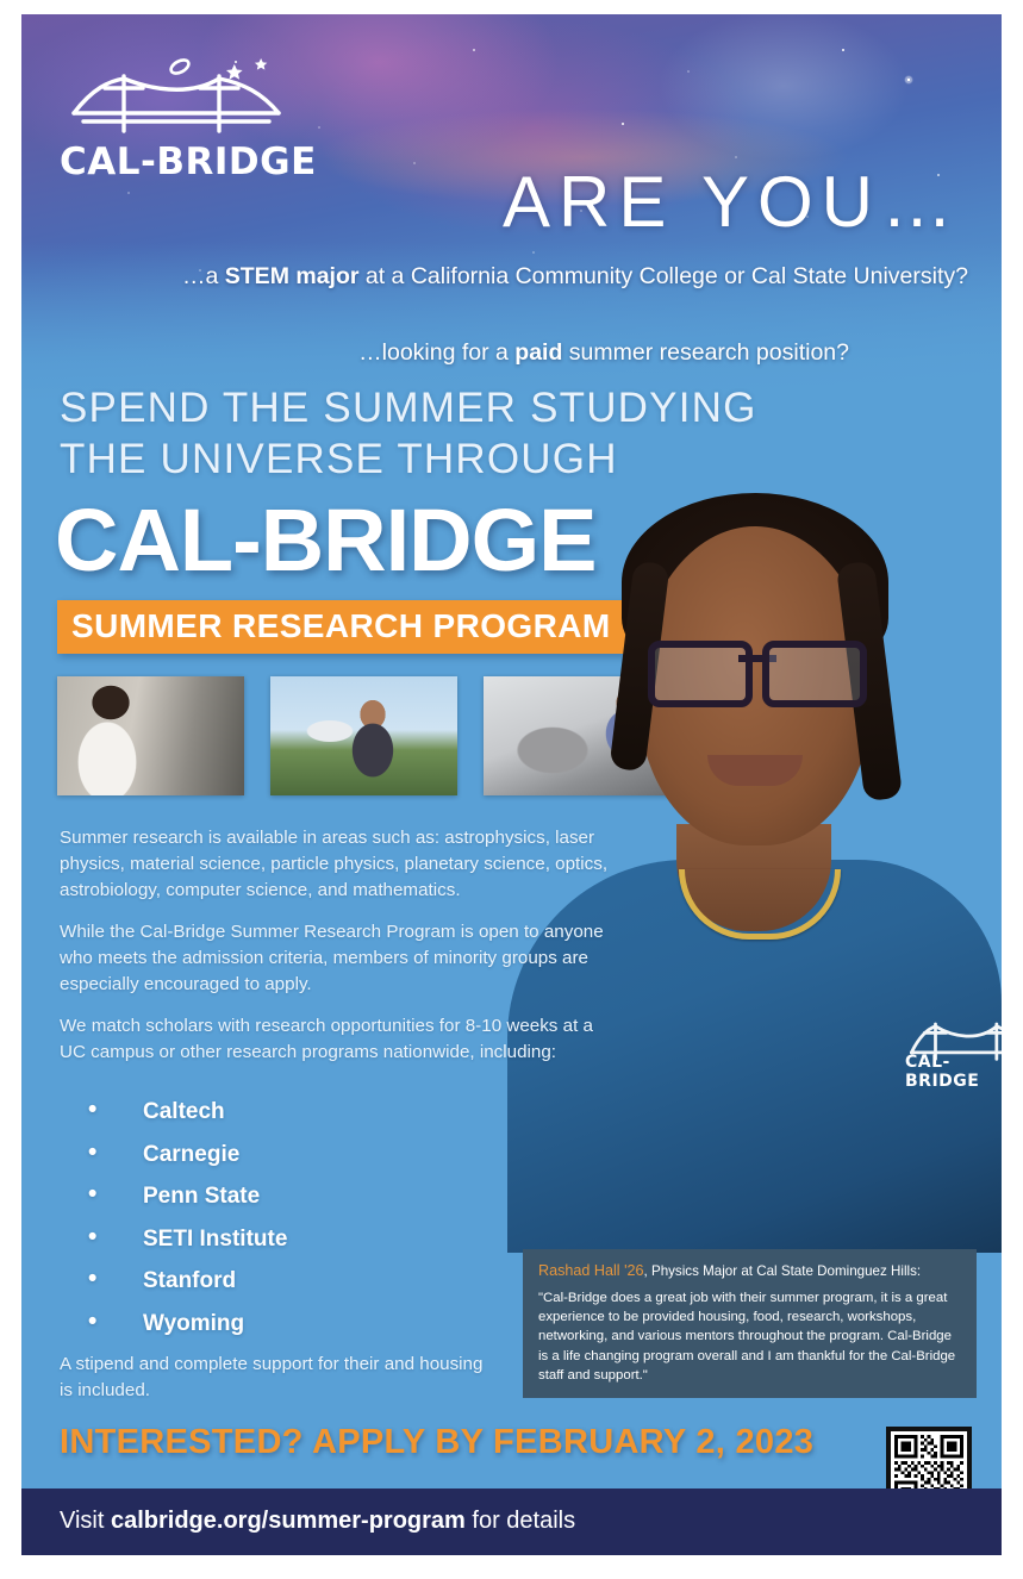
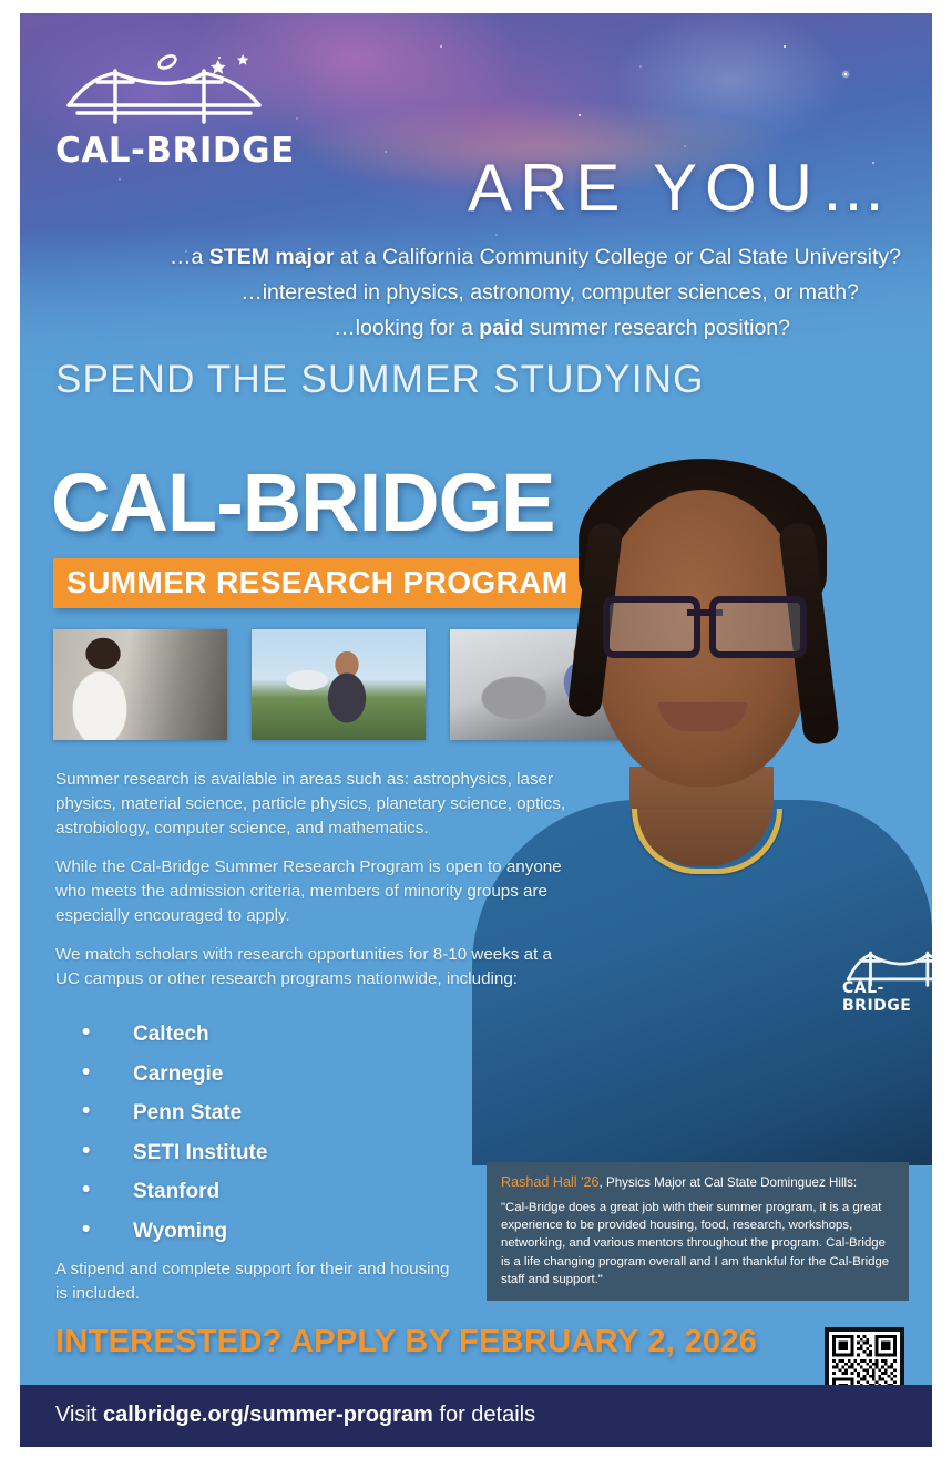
  CAL-BRIDGE
  ARE YOU…
  …a STEM major at a California Community College or Cal State University?
+ …interested in physics, astronomy, computer sciences, or math?
  …looking for a paid summer research position?
  SPEND THE SUMMER STUDYING
- THE UNIVERSE THROUGH
  CAL-BRIDGE
  SUMMER RESEARCH PROGRAM
  CAL-BRIDGE
  Summer research is available in areas such as: astrophysics, laser physics, material science, particle physics, planetary science, optics, astrobiology, computer science, and mathematics.
  While the Cal-Bridge Summer Research Program is open to anyone who meets the admission criteria, members of minority groups are especially encouraged to apply.
  We match scholars with research opportunities for 8-10 weeks at a UC campus or other research programs nationwide, including:
  Caltech
  Carnegie
  Penn State
  SETI Institute
  Stanford
  Wyoming
  A stipend and complete support for their and housing is included.
  Rashad Hall '26, Physics Major at Cal State Dominguez Hills:
  "Cal-Bridge does a great job with their summer program, it is a great experience to be provided housing, food, research, workshops, networking, and various mentors throughout the program. Cal-Bridge is a life changing program overall and I am thankful for the Cal-Bridge staff and support."
- INTERESTED? APPLY BY FEBRUARY 2, 2023
+ INTERESTED? APPLY BY FEBRUARY 2, 2026
  Visit calbridge.org/summer-program for details
